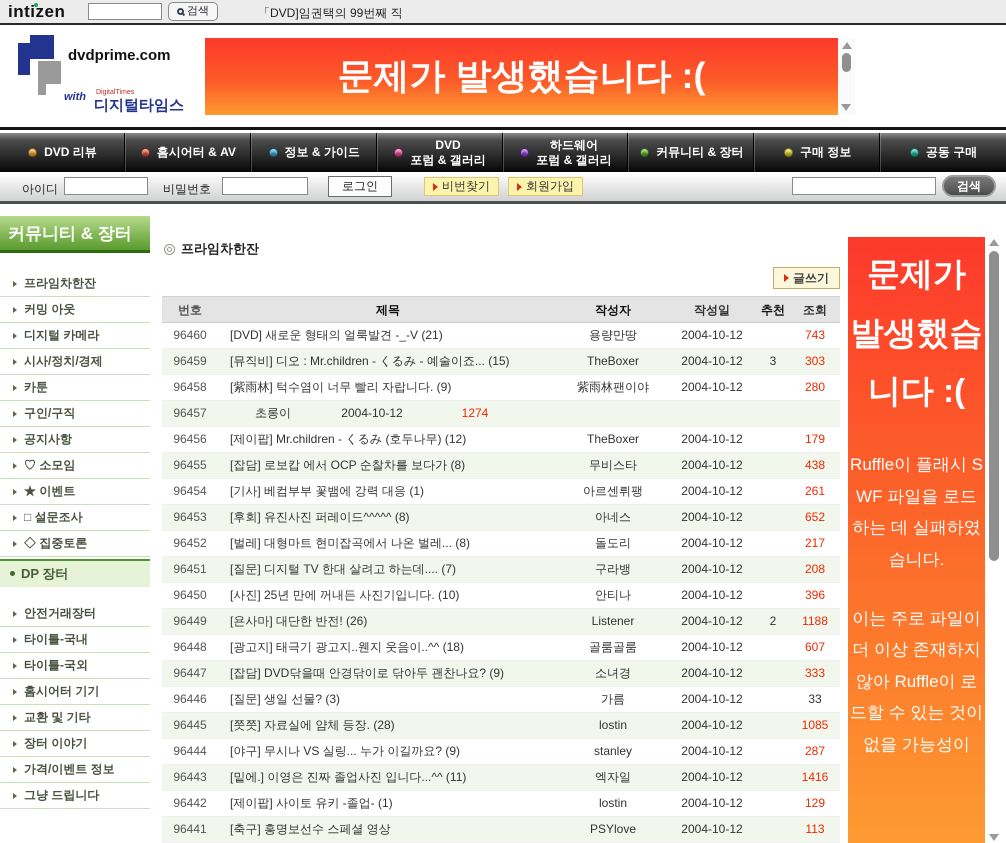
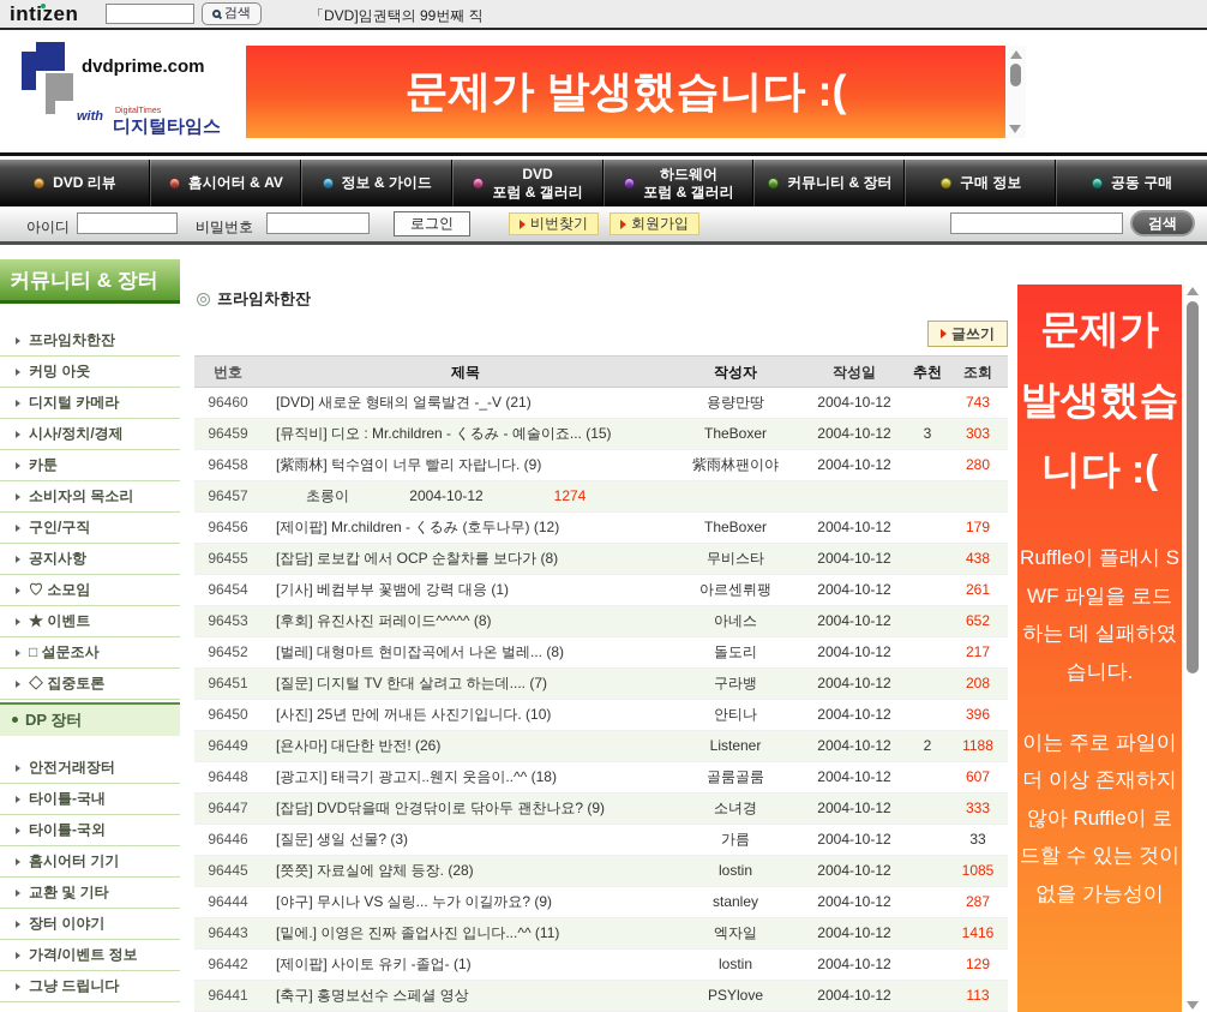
  intizen
  검색
  「DVD]임권택의 99번째 직
  dvdprime.com
  with
  디지털타임스
  문제가 발생했습니다 :(
  DVD 리뷰
  홈시어터 & AV
  정보 & 가이드
  DVD
  포럼 & 갤러리
  하드웨어
  포럼 & 갤러리
  커뮤니티 & 장터
  구매 정보
  공동 구매
  아이디
  비밀번호
  로그인
  비번찾기
  회원가입
  검색
  커뮤니티 & 장터
  프라임차한잔
  커밍 아웃
  디지털 카메라
  시사/정치/경제
  카툰
+ 소비자의 목소리
  구인/구직
  공지사항
  ♡ 소모임
  ★ 이벤트
  □ 설문조사
  ◇ 집중토론
  DP 장터
  안전거래장터
  타이틀-국내
  타이틀-국외
  홈시어터 기기
  교환 및 기타
  장터 이야기
  가격/이벤트 정보
  그냥 드립니다
  프라임차한잔
  글쓰기
  번호
  제목
  작성자
  작성일
  추천
  조회
  96460
  [DVD] 새로운 형태의 얼룩발견 -_-V (21)
  용량만땅
  2004-10-12
  743
  96459
  [뮤직비] 디오 : Mr.children - くるみ - 예술이죠... (15)
  TheBoxer
  2004-10-12
  3
  303
  96458
  [紫雨林] 턱수염이 너무 빨리 자랍니다. (9)
  紫雨林팬이야
  2004-10-12
  280
  96457
  초롱이
  2004-10-12
  1274
  96456
  [제이팝] Mr.children - くるみ (호두나무) (12)
  TheBoxer
  2004-10-12
  179
  96455
  [잡담] 로보캅 에서 OCP 순찰차를 보다가 (8)
  무비스타
  2004-10-12
  438
  96454
  [기사] 베컴부부 꽃뱀에 강력 대응 (1)
  아르센뤼팽
  2004-10-12
  261
  96453
  [후회] 유진사진 퍼레이드^^^^^ (8)
  아네스
  2004-10-12
  652
  96452
  [벌레] 대형마트 현미잡곡에서 나온 벌레... (8)
  돌도리
  2004-10-12
  217
  96451
  [질문] 디지털 TV 한대 살려고 하는데.... (7)
  구라뱅
  2004-10-12
  208
  96450
  [사진] 25년 만에 꺼내든 사진기입니다. (10)
  안티나
  2004-10-12
  396
  96449
  [욘사마] 대단한 반전! (26)
  Listener
  2004-10-12
  2
  1188
  96448
  [광고지] 태극기 광고지..웬지 웃음이..^^ (18)
  골룸골룸
  2004-10-12
  607
  96447
  [잡담] DVD닦을때 안경닦이로 닦아두 괜찬나요? (9)
  소녀경
  2004-10-12
  333
  96446
  [질문] 생일 선물? (3)
  가름
  2004-10-12
  33
  96445
  [쯧쯧] 자료실에 얌체 등장. (28)
  lostin
  2004-10-12
  1085
  96444
  [야구] 무시나 VS 실링... 누가 이길까요? (9)
  stanley
  2004-10-12
  287
  96443
  [밑에.] 이영은 진짜 졸업사진 입니다...^^ (11)
  엑자일
  2004-10-12
  1416
  96442
  [제이팝] 사이토 유키 -졸업- (1)
  lostin
  2004-10-12
  129
  96441
  [축구] 홍명보선수 스페셜 영상
  PSYlove
  2004-10-12
  113
  문제가 발생했습니다 :(
  Ruffle이 플래시 SWF 파일을 로드하는 데 실패하였습니다.
  이는 주로 파일이 더 이상 존재하지 않아 Ruffle이 로드할 수 있는 것이 없을 가능성이
